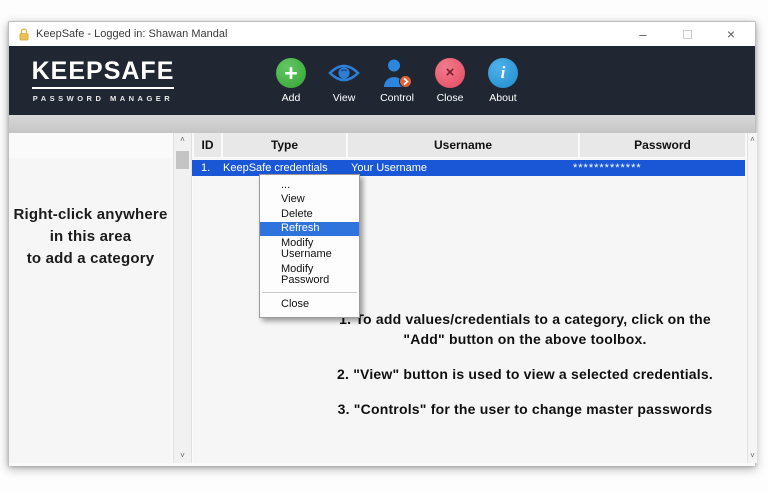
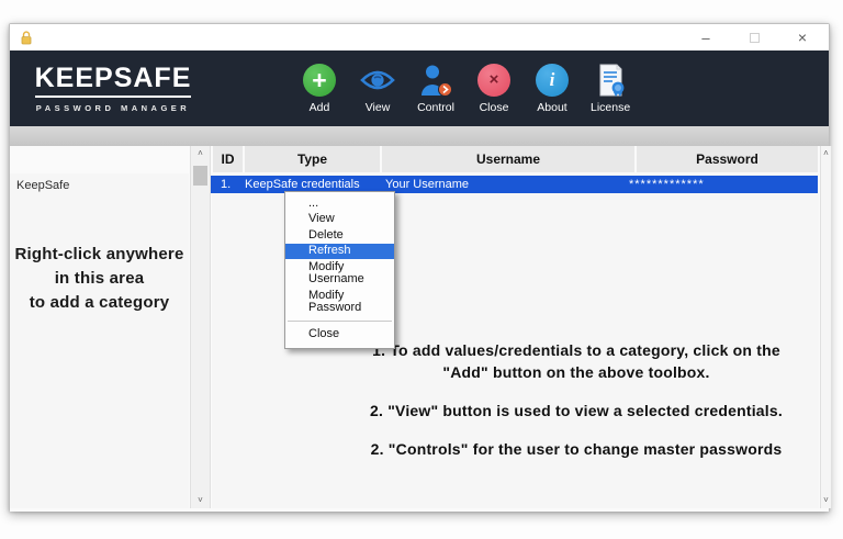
- KeepSafe - Logged in: Shawan Mandal
  –
  ×
  KEEPSAFE
  PASSWORD MANAGER
  +
  Add
  View
  Control
  ×
  Close
  i
  About
+ License
  ID
  Type
  Username
  Password
  ˄
  ˅
  ˄
  ˅
+ KeepSafe
  Right-click anywhere
  in this area
  to add a category
  1.
  KeepSafe credentials
  Your Username
  *************
  ...
  View
  Delete
  Refresh
  Modify Username
  Modify Password
  Close
  1. To add values/credentials to a category, click on the
  "Add" button on the above toolbox.
  2. "View" button is used to view a selected credentials.
- 3. "Controls" for the user to change master passwords
+ 2. "Controls" for the user to change master passwords
